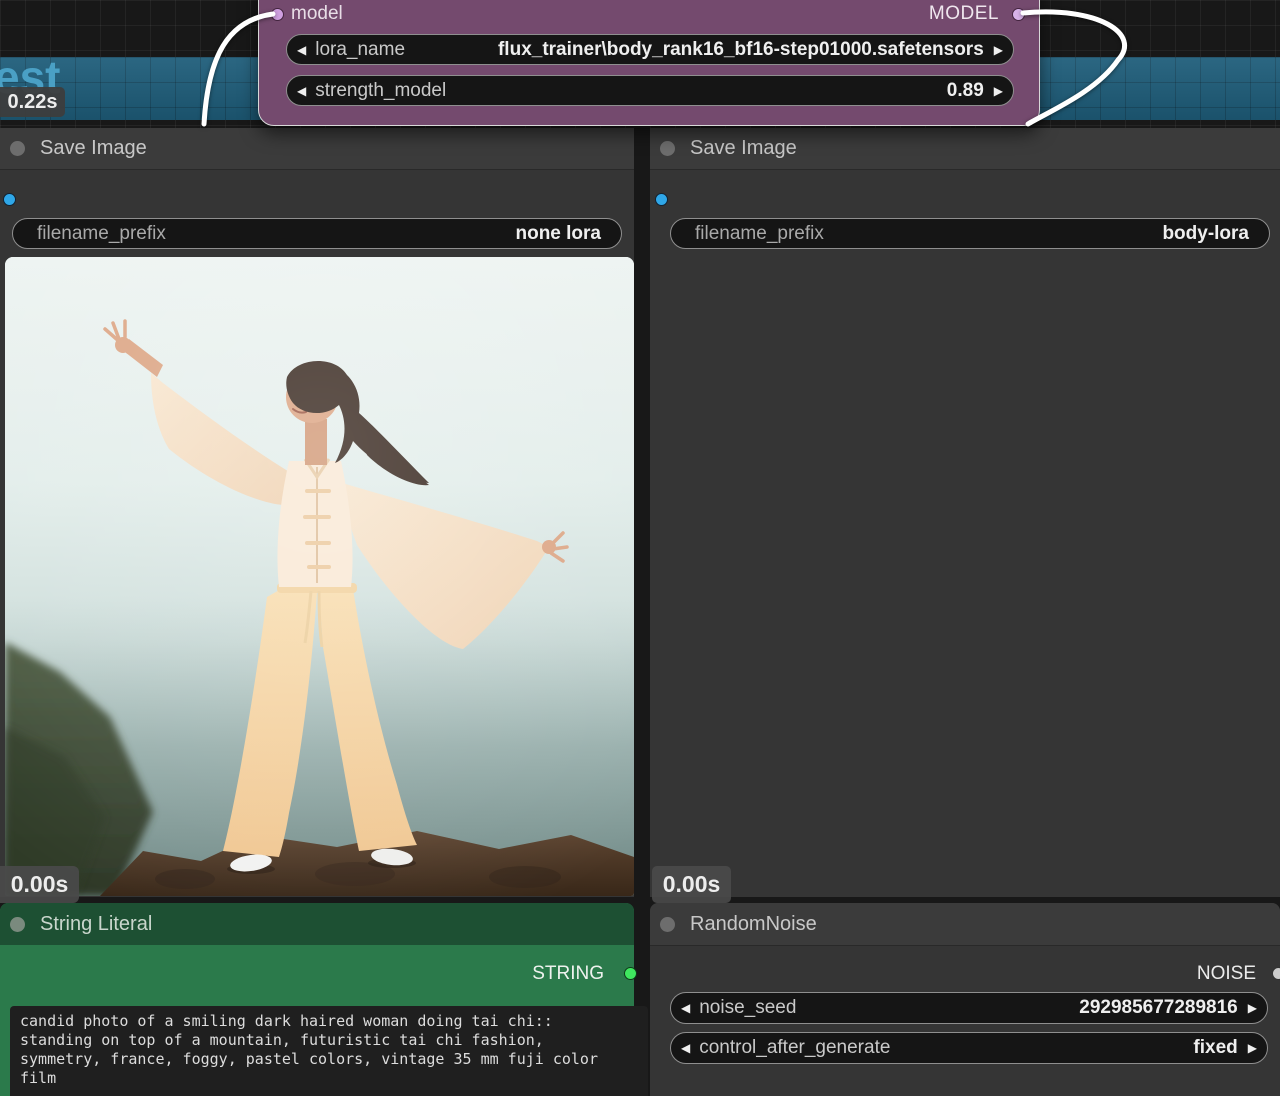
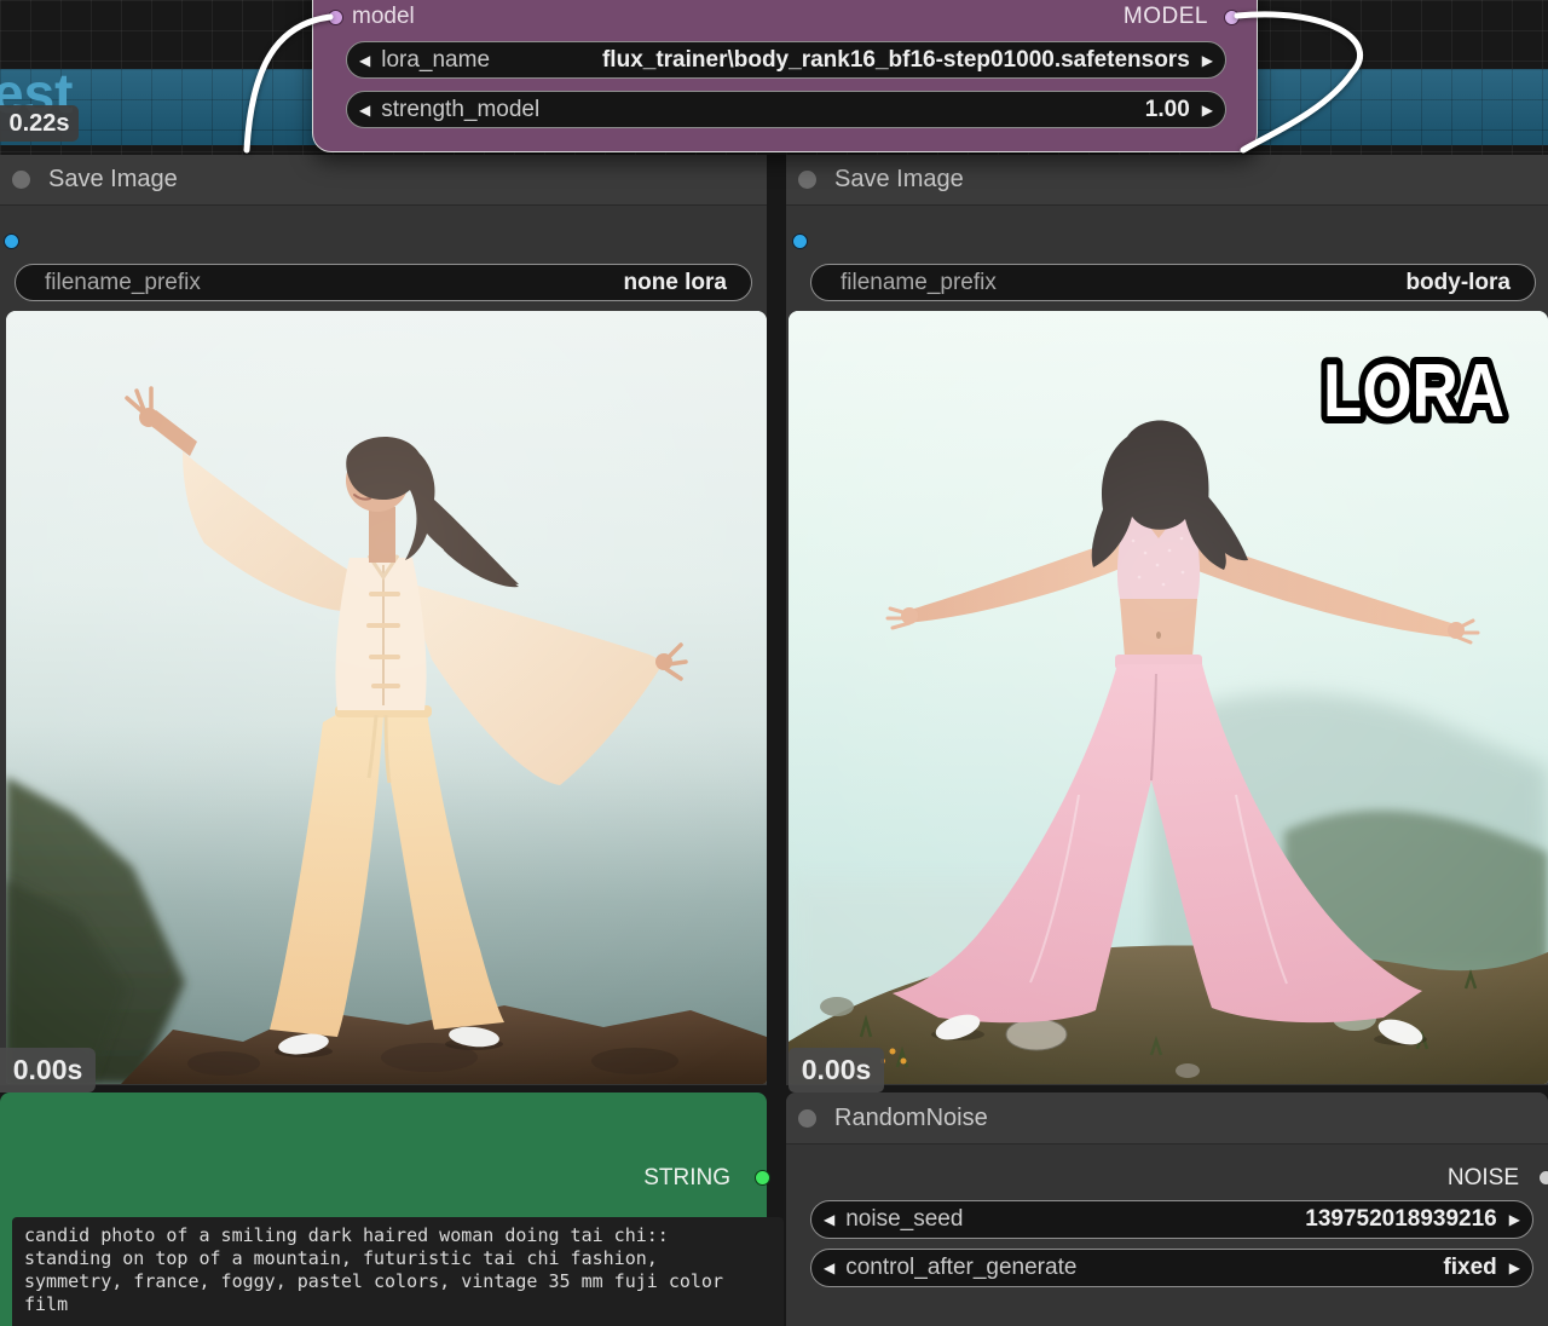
  est
  0.22s
  model
  MODEL
  ◀
  lora_name
  flux_trainer\body_rank16_bf16-step01000.safetensors
  ▶
  ◀
  strength_model
- 0.89
+ 1.00
  ▶
  Save Image
  filename_prefix
  none lora
  Save Image
  filename_prefix
  body-lora
+ LORA
  0.00s
  0.00s
- String Literal
  STRING
  candid photo of a smiling dark haired woman doing tai chi::
  standing on top of a mountain, futuristic tai chi fashion,
  symmetry, france, foggy, pastel colors, vintage 35 mm fuji color
  film
  RandomNoise
  NOISE
  ◀
  noise_seed
- 292985677289816
+ 139752018939216
  ▶
  ◀
  control_after_generate
  fixed
  ▶
